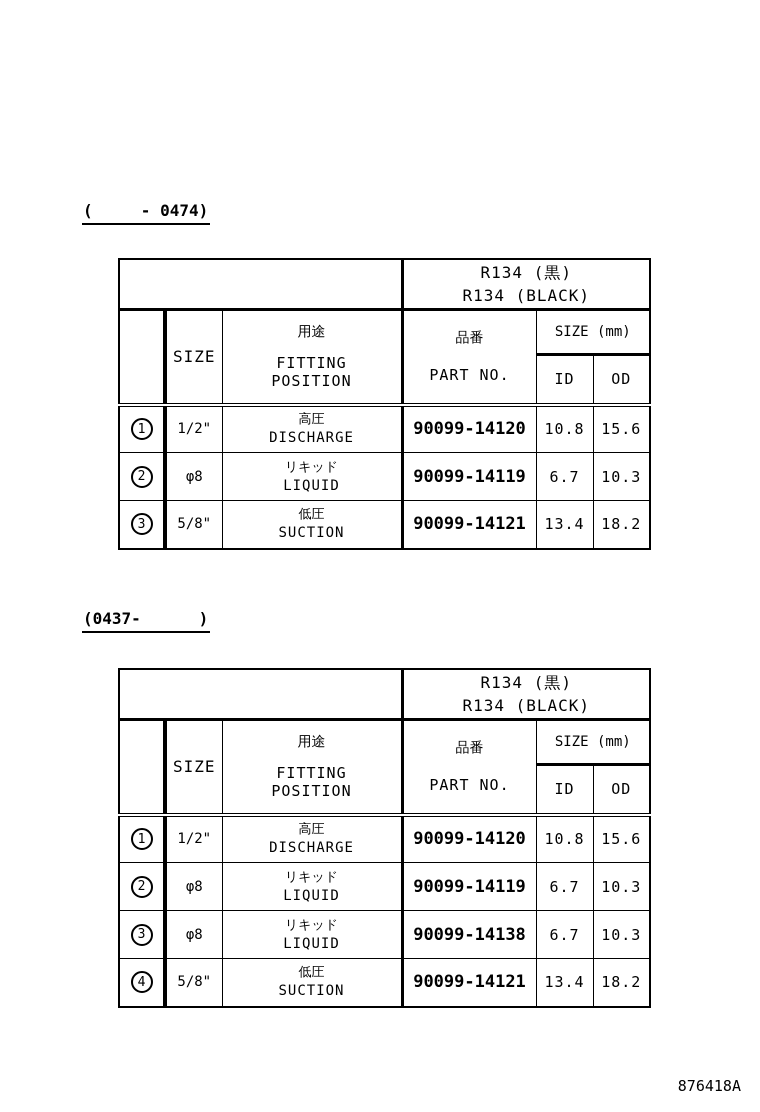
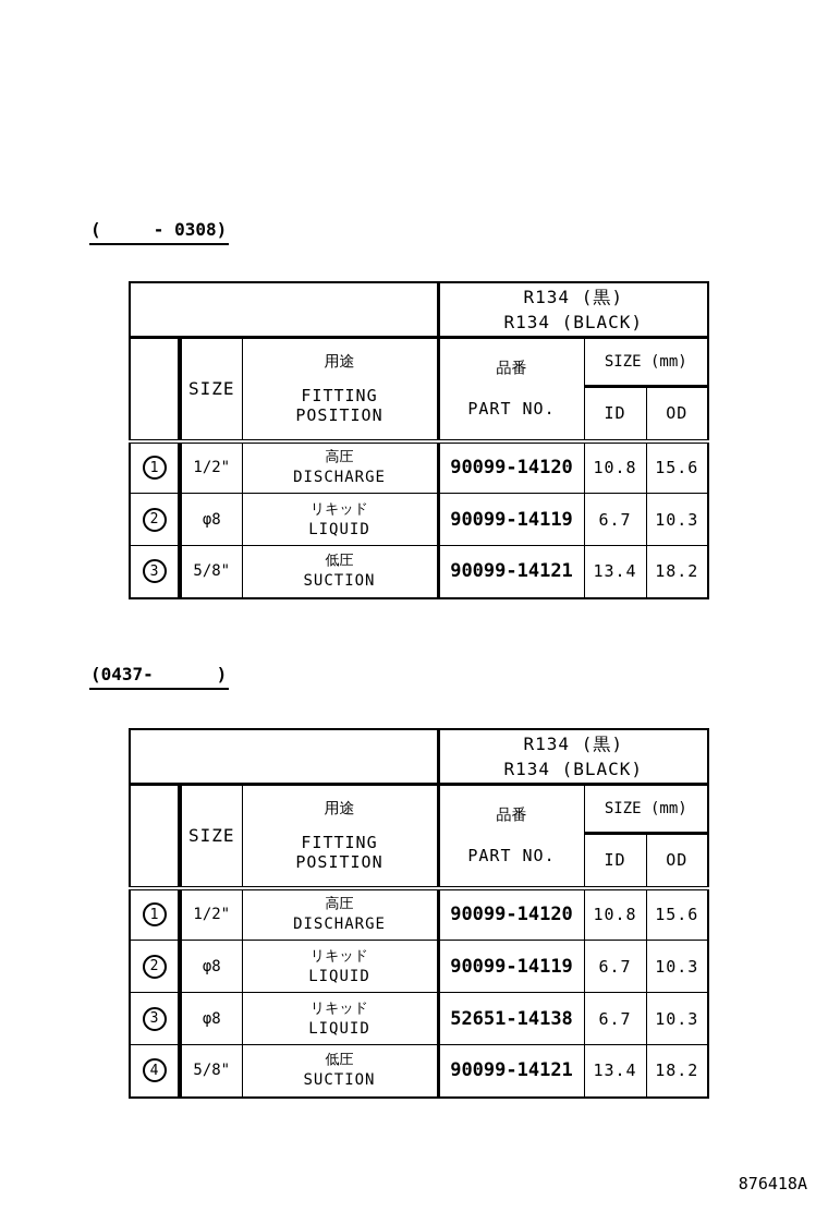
- ( - 0474)
+ ( - 0308)
  (0437- )
  	R134 (黒) R134 (BLACK)
  	SIZE	用途 FITTING POSITION	品番 PART NO.	SIZE (mm)
  ID	OD
  1	1/2"	高圧 DISCHARGE	90099-14120	10.8	15.6
  2	φ8	リキッド LIQUID	90099-14119	6.7	10.3
  3	5/8"	低圧 SUCTION	90099-14121	13.4	18.2
  	R134 (黒) R134 (BLACK)
  	SIZE	用途 FITTING POSITION	品番 PART NO.	SIZE (mm)
  ID	OD
  1	1/2"	高圧 DISCHARGE	90099-14120	10.8	15.6
  2	φ8	リキッド LIQUID	90099-14119	6.7	10.3
- 3	φ8	リキッド LIQUID	90099-14138	6.7	10.3
+ 3	φ8	リキッド LIQUID	52651-14138	6.7	10.3
  4	5/8"	低圧 SUCTION	90099-14121	13.4	18.2
  876418A
